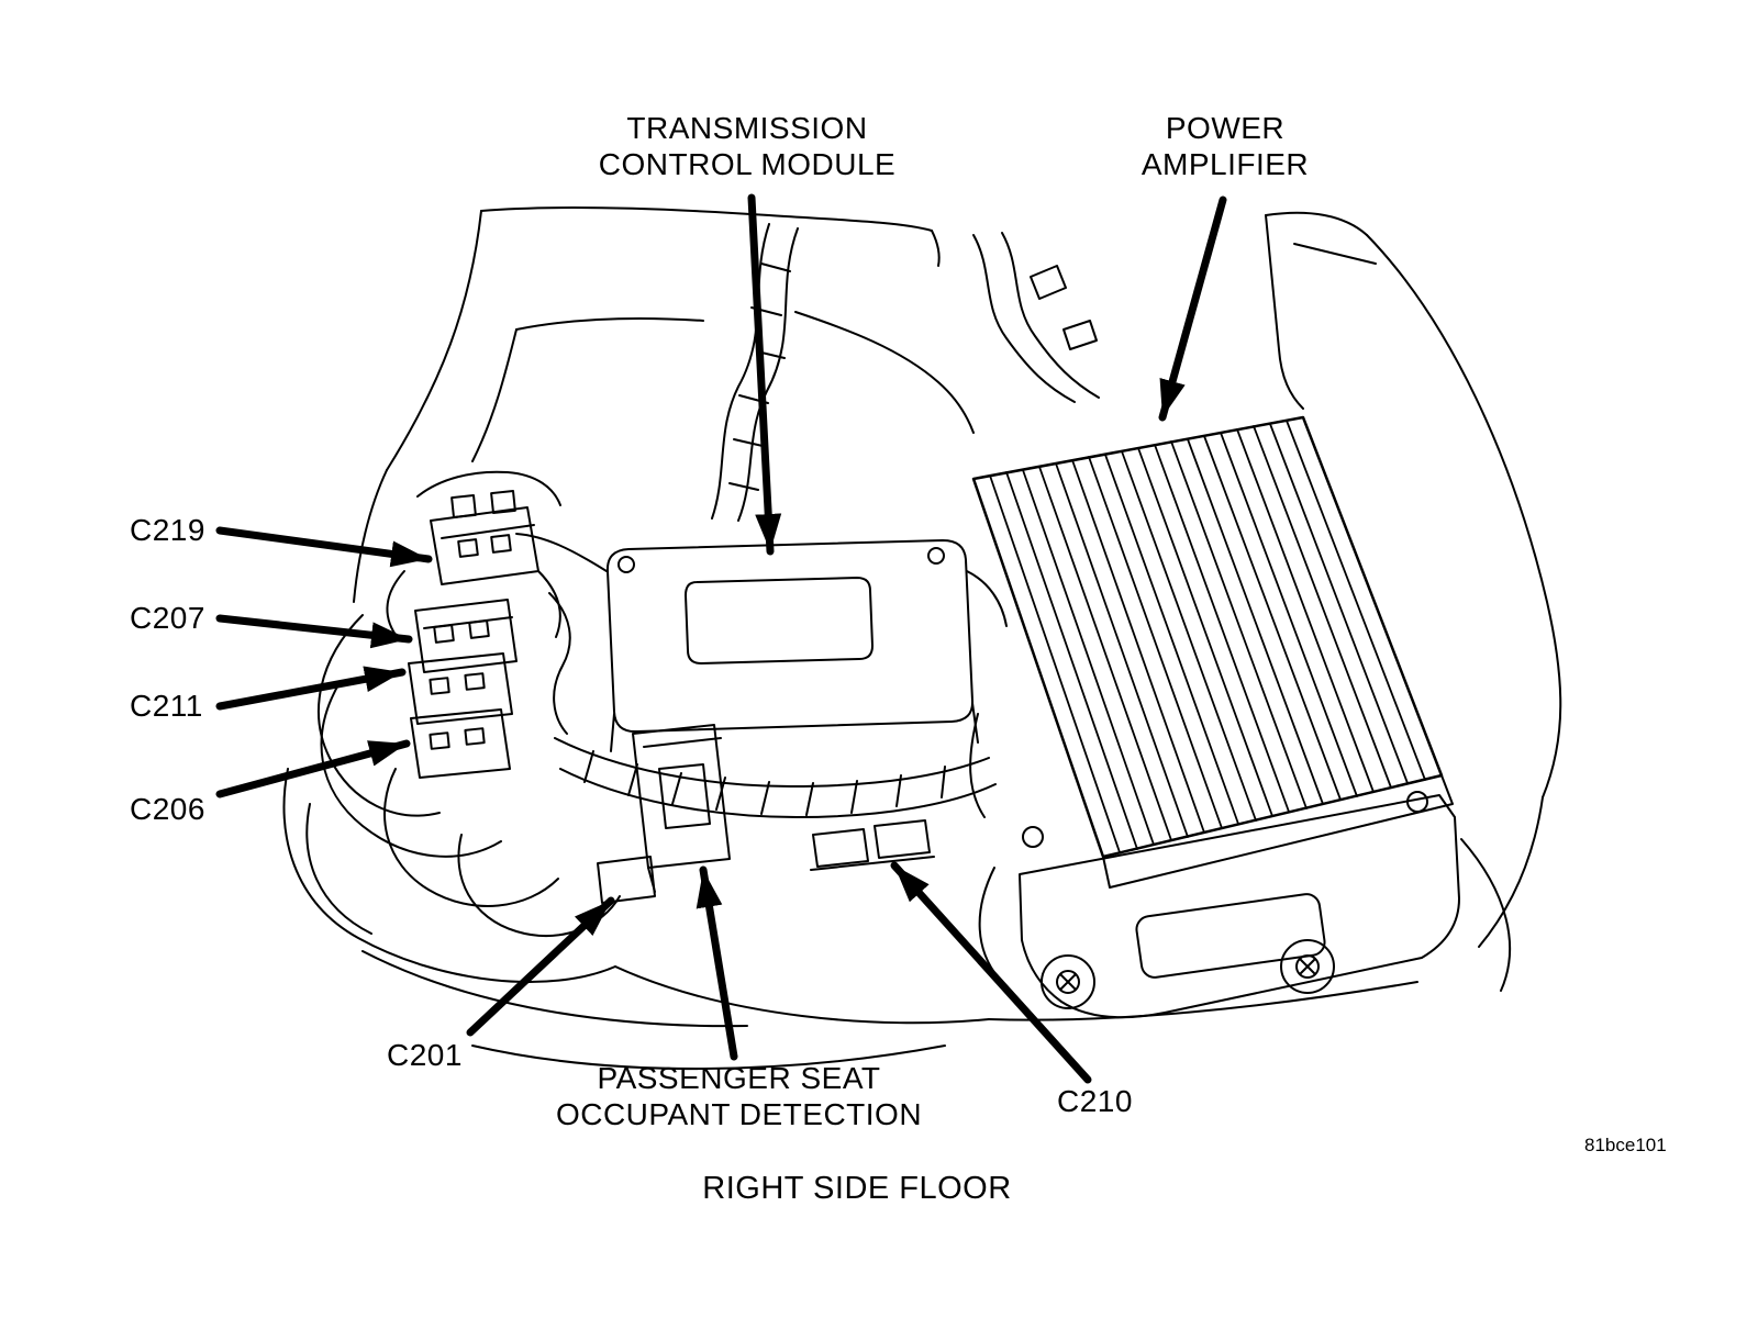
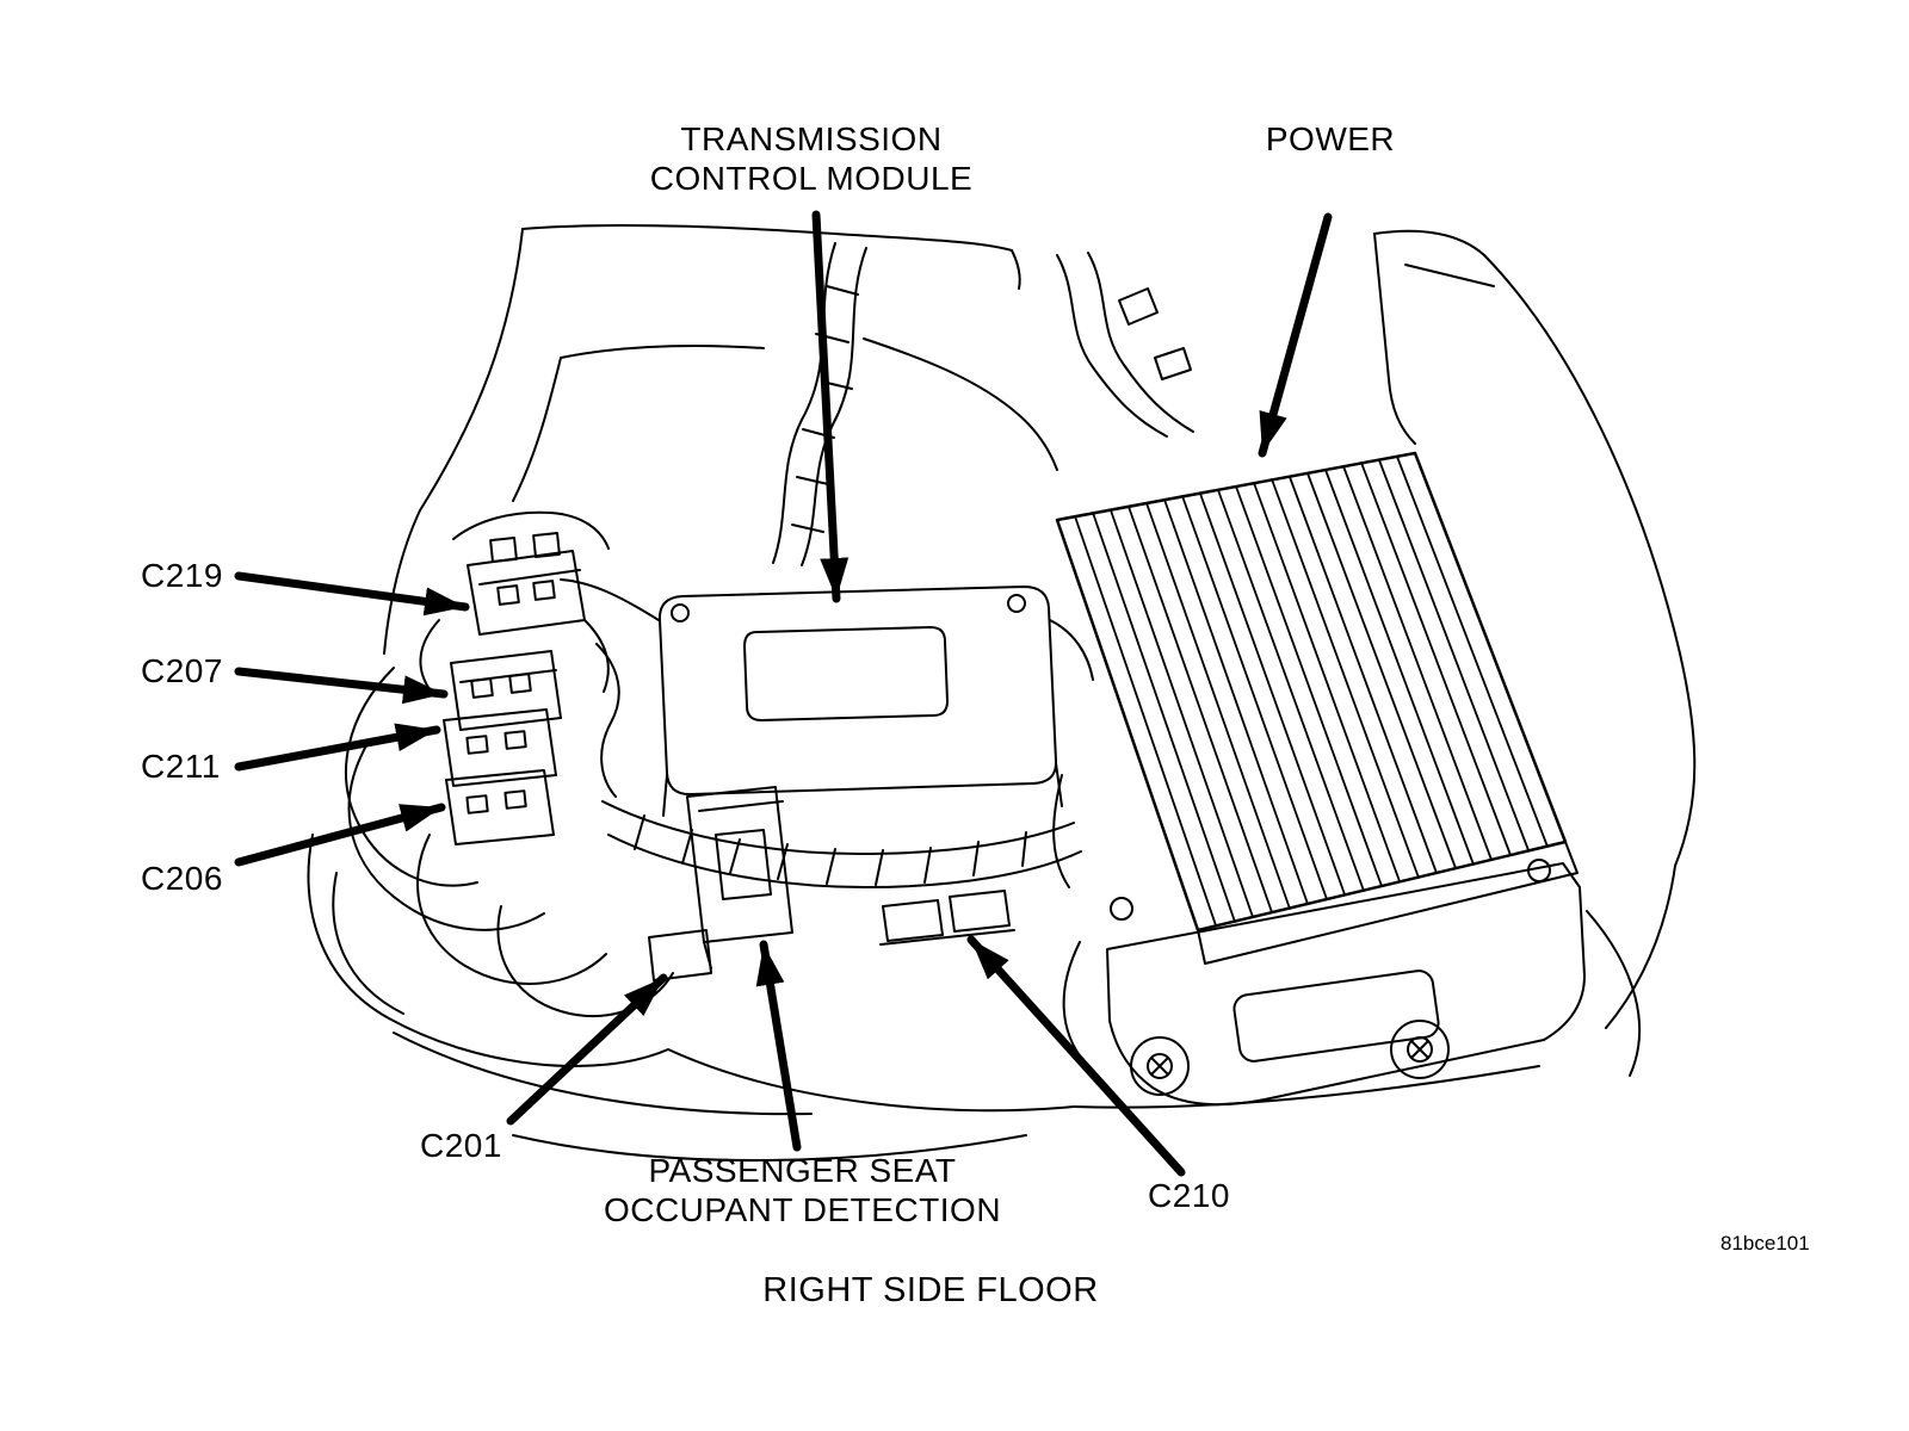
  TRANSMISSION
  CONTROL MODULE
  POWER
- AMPLIFIER
  C219
  C207
  C211
  C206
  C201
  C210
  PASSENGER SEAT
  OCCUPANT DETECTION
  RIGHT SIDE FLOOR
  81bce101
